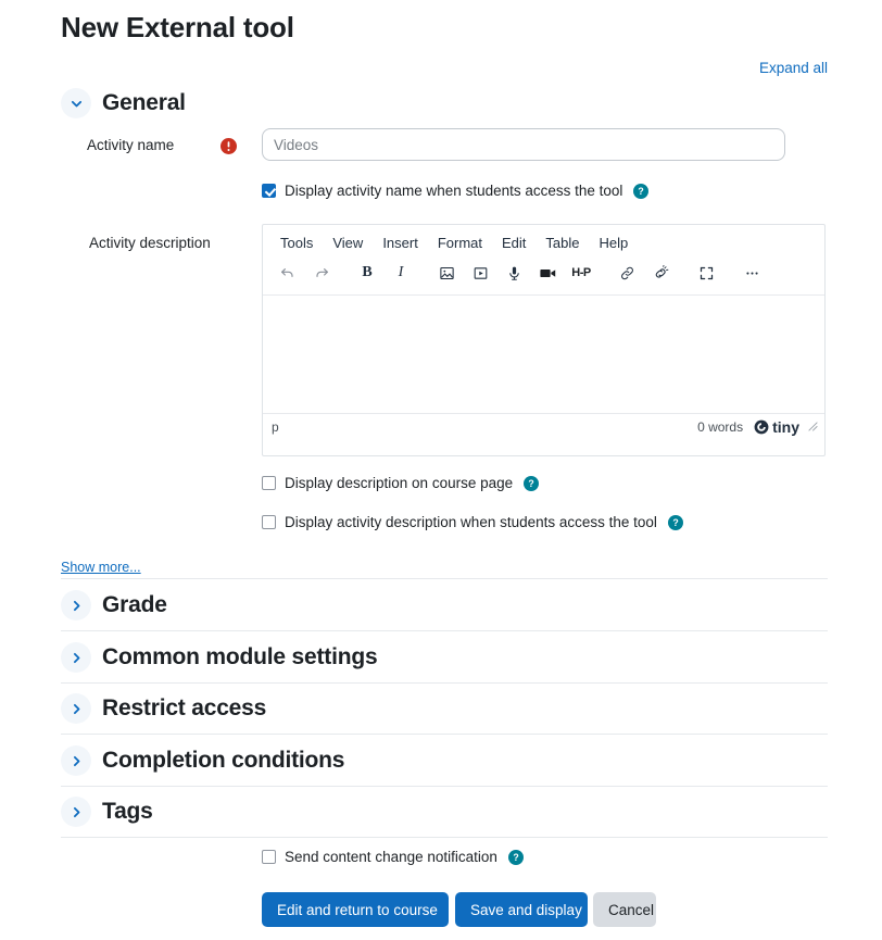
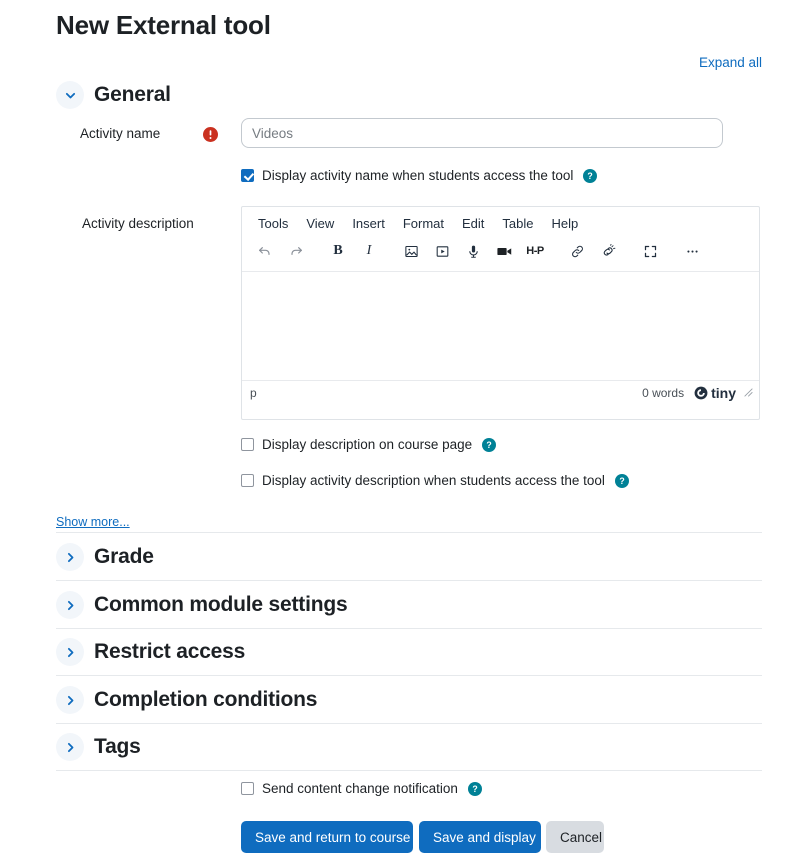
  New External tool
  Expand all
  General
  Activity name
  Videos
  Display activity name when students access the tool
  ?
  Activity description
  Tools
  View
  Insert
  Format
  Edit
  Table
  Help
  B
  I
  H-P
  p
  0 words
  tiny
  Display description on course page
  ?
  Display activity description when students access the tool
  ?
  Show more...
  Grade
  Common module settings
  Restrict access
  Completion conditions
  Tags
  Send content change notification
  ?
- Edit and return to course
+ Save and return to course
  Save and display
  Cancel
